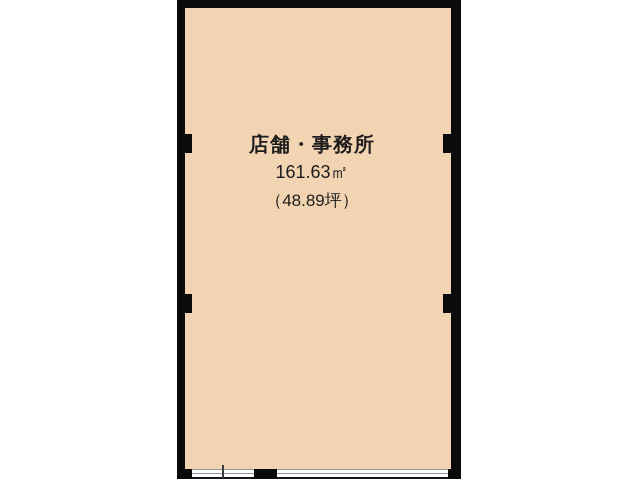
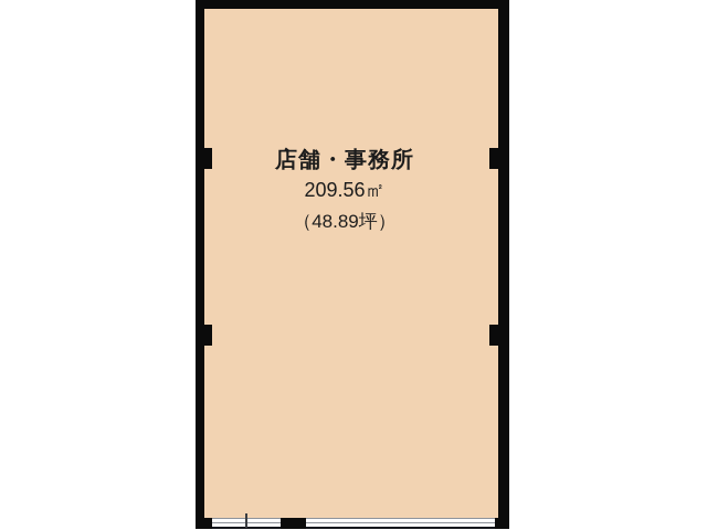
  店舗・事務所
- 161.63㎡
+ 209.56㎡
  （48.89坪）
